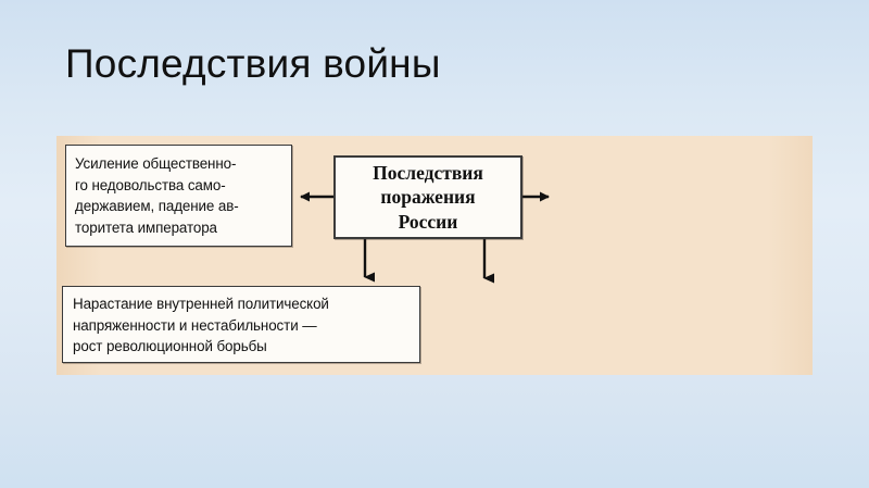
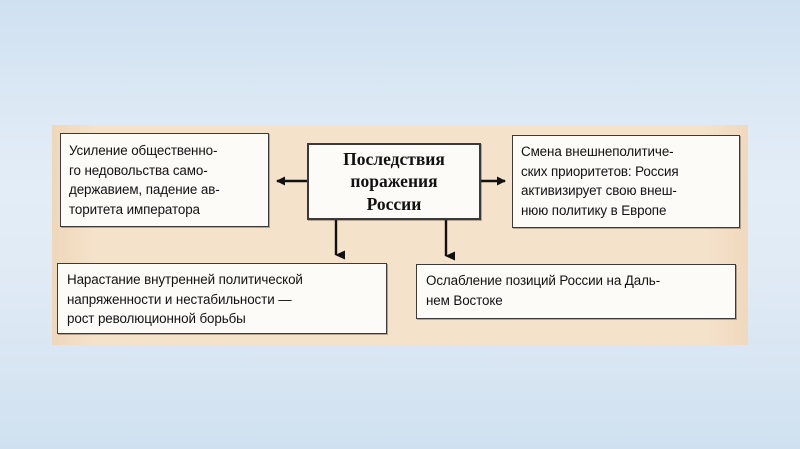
- Последствия войны
  Усиление общественно-
  го недовольства само-
  державием, падение ав-
  торитета императора
  Последствия
  поражения
  России
+ Смена внешнеполитиче-
+ ских приоритетов: Россия
+ активизирует свою внеш-
+ нюю политику в Европе
  Нарастание внутренней политической
  напряженности и нестабильности —
  рост революционной борьбы
+ Ослабление позиций России на Даль-
+ нем Востоке
